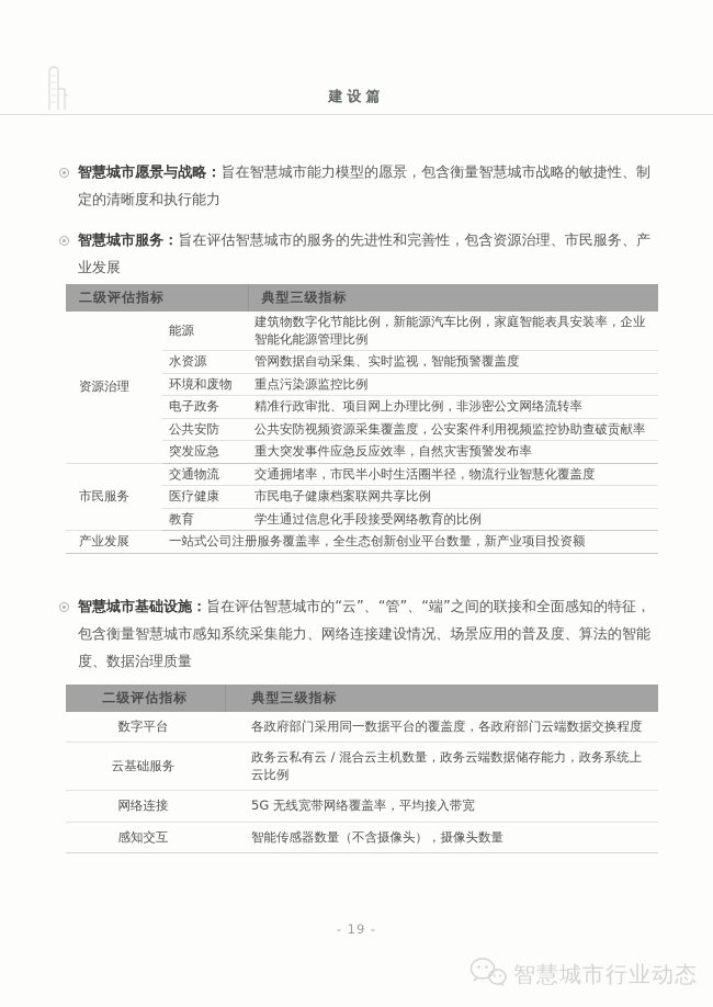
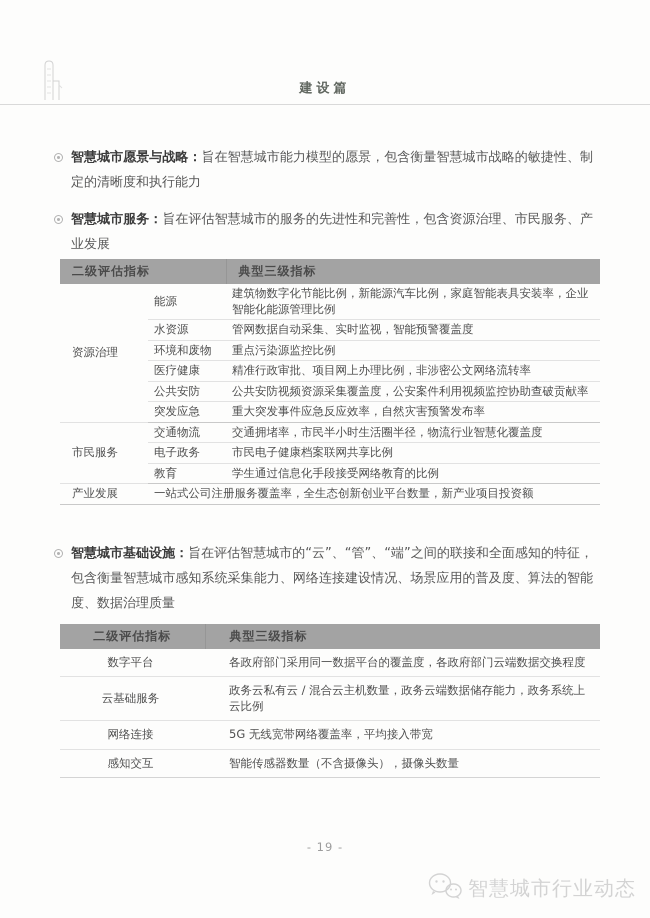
  建设篇
  智慧城市愿景与战略：旨在智慧城市能力模型的愿景，包含衡量智慧城市战略的敏捷性、制定的清晰度和执行能力
  智慧城市服务：旨在评估智慧城市的服务的先进性和完善性，包含资源治理、市民服务、产业发展
  二级评估指标	典型三级指标
  资源治理	能源	建筑物数字化节能比例，新能源汽车比例，家庭智能表具安装率，企业智能化能源管理比例
  水资源	管网数据自动采集、实时监视，智能预警覆盖度
  环境和废物	重点污染源监控比例
- 电子政务	精准行政审批、项目网上办理比例，非涉密公文网络流转率
+ 医疗健康	精准行政审批、项目网上办理比例，非涉密公文网络流转率
  公共安防	公共安防视频资源采集覆盖度，公安案件利用视频监控协助查破贡献率
  突发应急	重大突发事件应急反应效率，自然灾害预警发布率
  市民服务	交通物流	交通拥堵率，市民半小时生活圈半径，物流行业智慧化覆盖度
- 医疗健康	市民电子健康档案联网共享比例
+ 电子政务	市民电子健康档案联网共享比例
  教育	学生通过信息化手段接受网络教育的比例
  产业发展	一站式公司注册服务覆盖率，全生态创新创业平台数量，新产业项目投资额
  智慧城市基础设施：旨在评估智慧城市的“云”、“管”、“端”之间的联接和全面感知的特征，包含衡量智慧城市感知系统采集能力、网络连接建设情况、场景应用的普及度、算法的智能度、数据治理质量
  二级评估指标	典型三级指标
  数字平台	各政府部门采用同一数据平台的覆盖度，各政府部门云端数据交换程度
  云基础服务	政务云私有云 / 混合云主机数量，政务云端数据储存能力，政务系统上云比例
  网络连接	5G 无线宽带网络覆盖率，平均接入带宽
  感知交互	智能传感器数量（不含摄像头），摄像头数量
  - 19 -
  智慧城市行业动态
